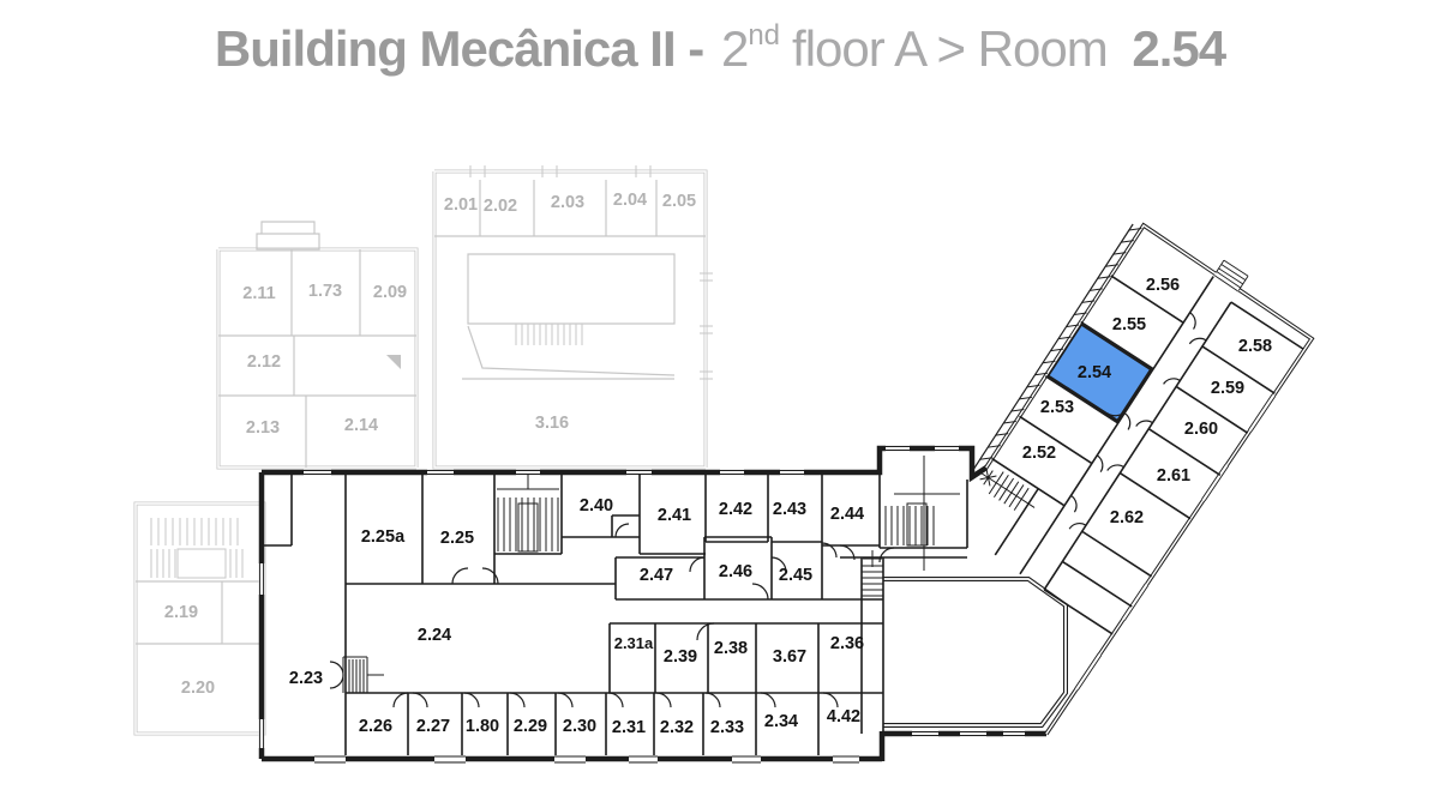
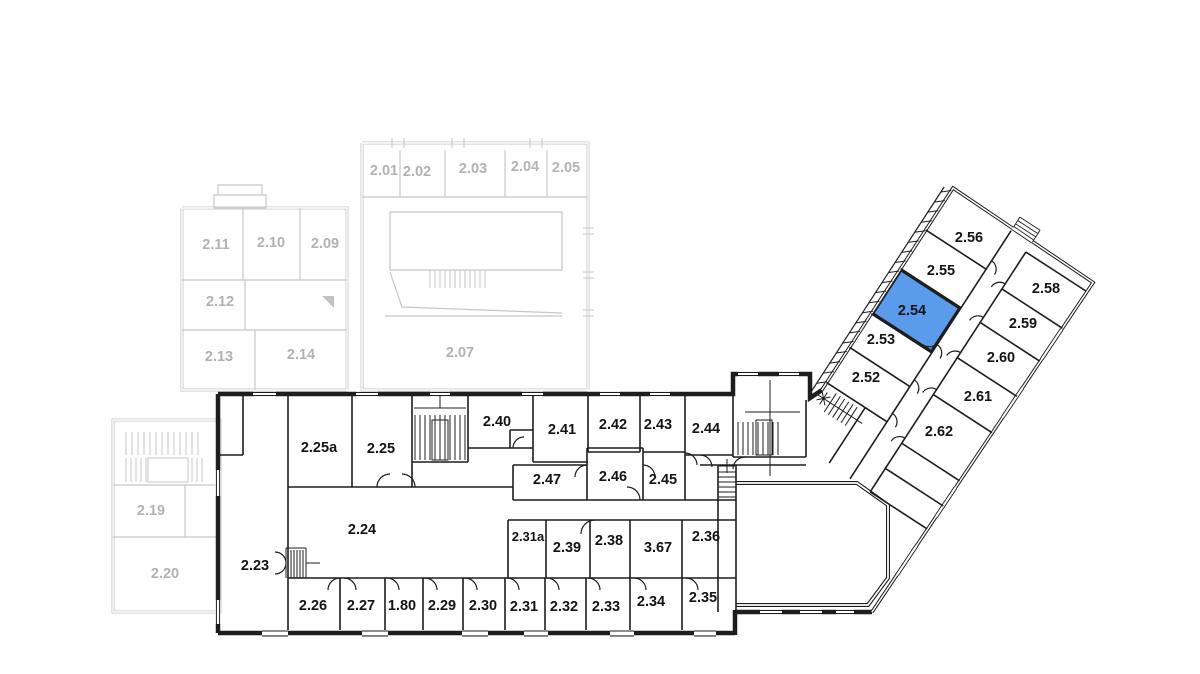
- Building Mecânica II - 2nd floor A > Room 2.54
  2.01
  2.02
  2.03
  2.04
  2.05
  2.11
- 1.73
+ 2.10
  2.09
  2.12
  2.13
  2.14
- 3.16
+ 2.07
  2.19
  2.20
  2.25a
  2.25
  2.40
  2.41
  2.42
  2.43
  2.44
  2.47
  2.46
  2.45
  2.24
  2.23
  2.31a
  2.39
  2.38
  3.67
  2.36
  2.26
  2.27
  1.80
  2.29
  2.30
  2.31
  2.32
  2.33
  2.34
- 4.42
+ 2.35
  2.52
  2.53
  2.54
  2.55
  2.56
  2.58
  2.59
  2.60
  2.61
  2.62
